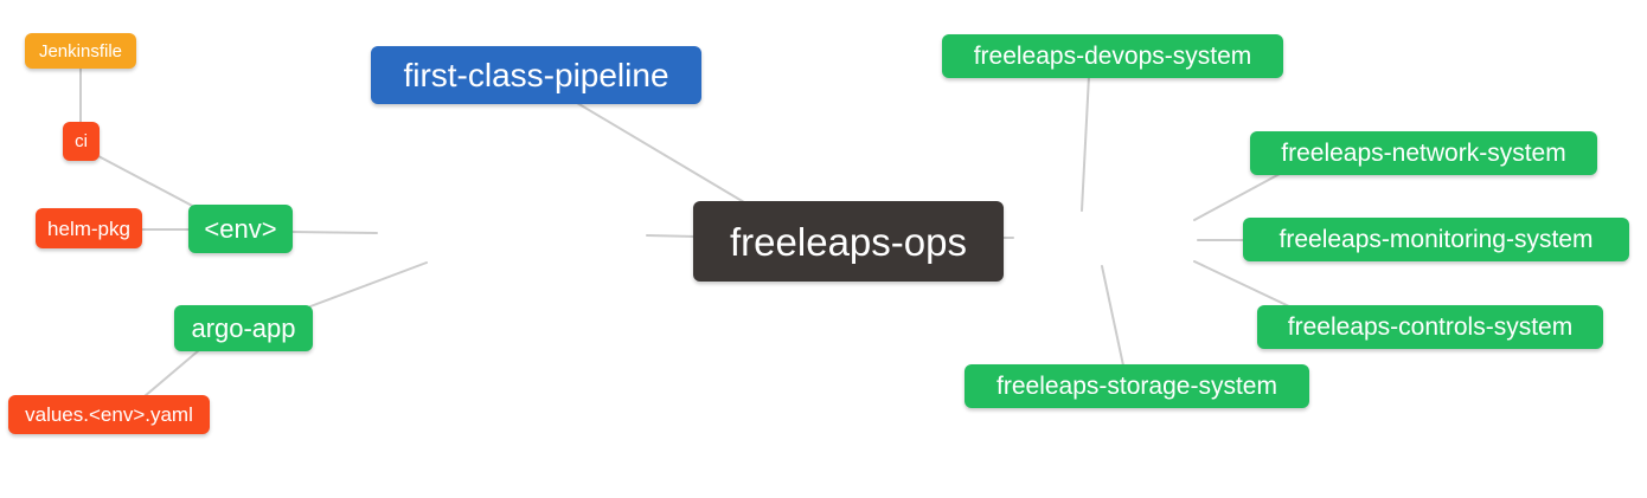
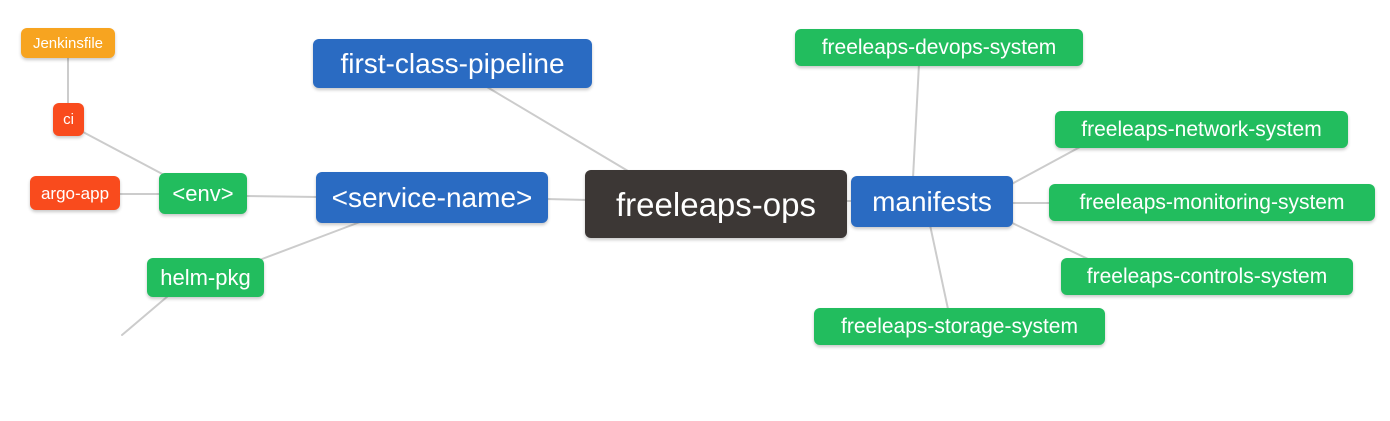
  freeleaps-ops
  first-class-pipeline
+ <service-name>
+ manifests
  <env>
- argo-app
+ helm-pkg
  Jenkinsfile
  ci
- helm-pkg
+ argo-app
- values.<env>.yaml
  freeleaps-devops-system
  freeleaps-network-system
  freeleaps-monitoring-system
  freeleaps-controls-system
  freeleaps-storage-system
